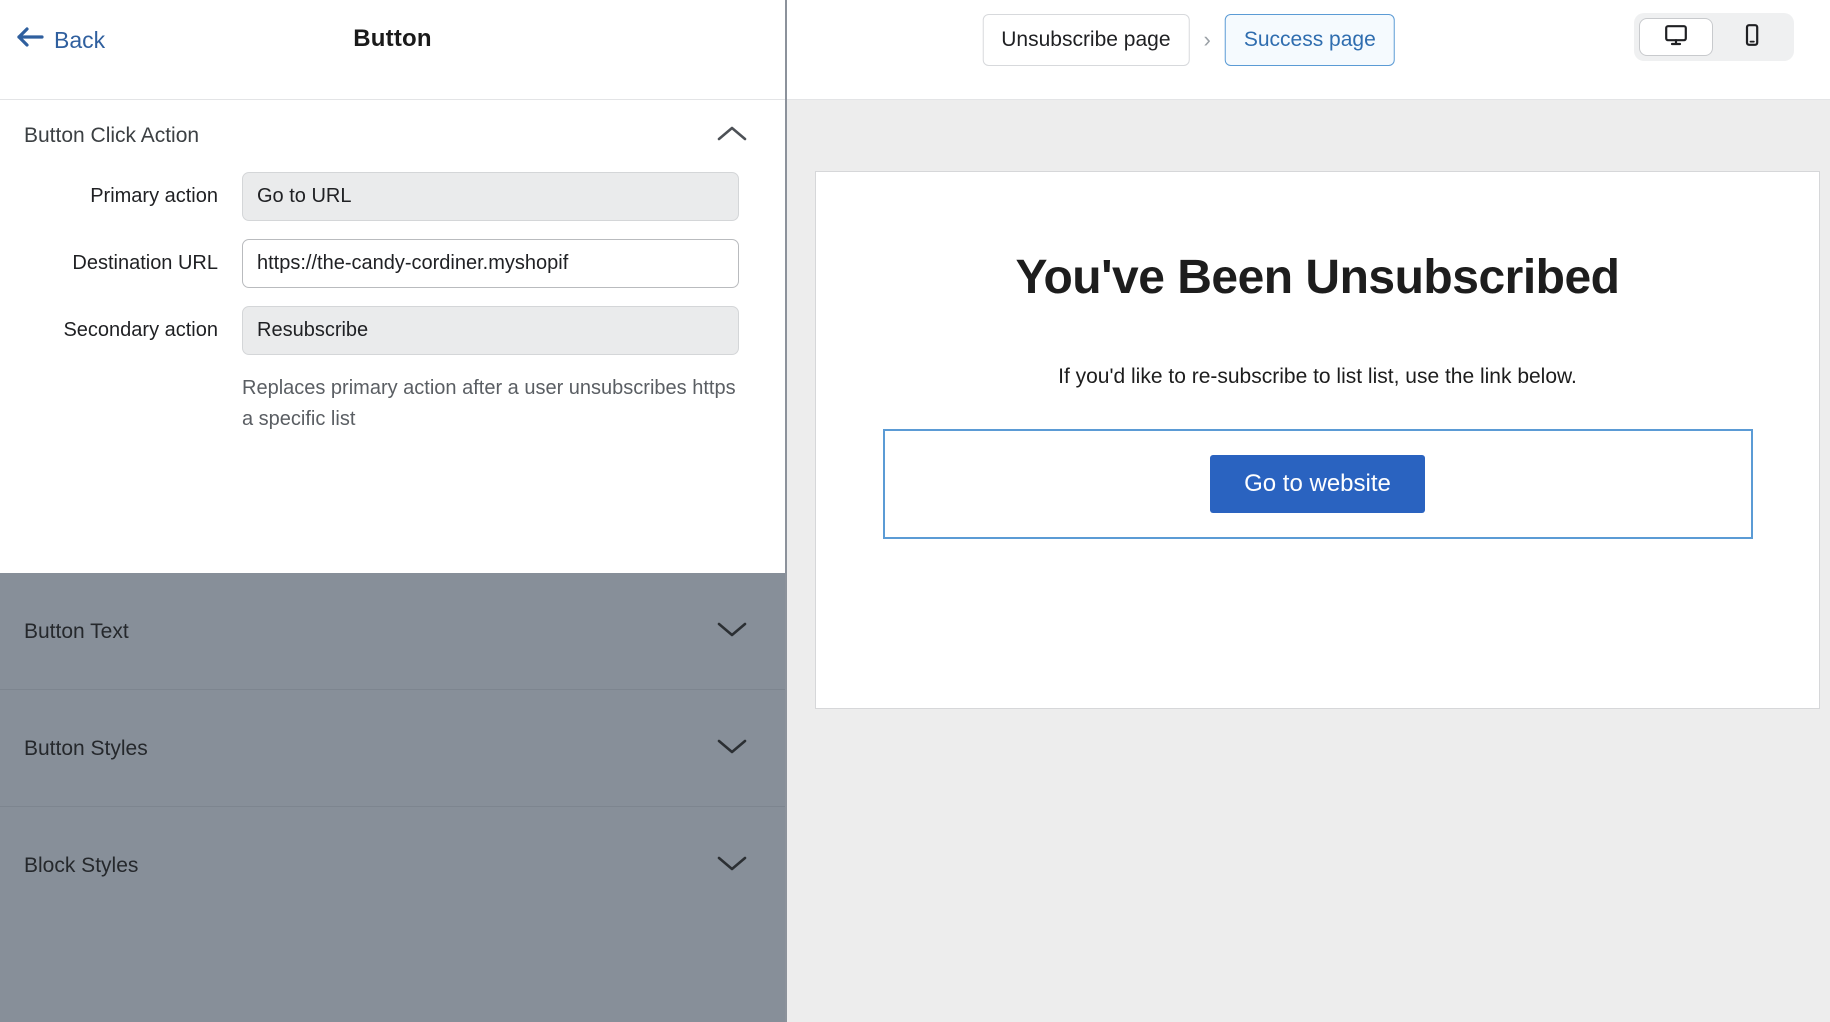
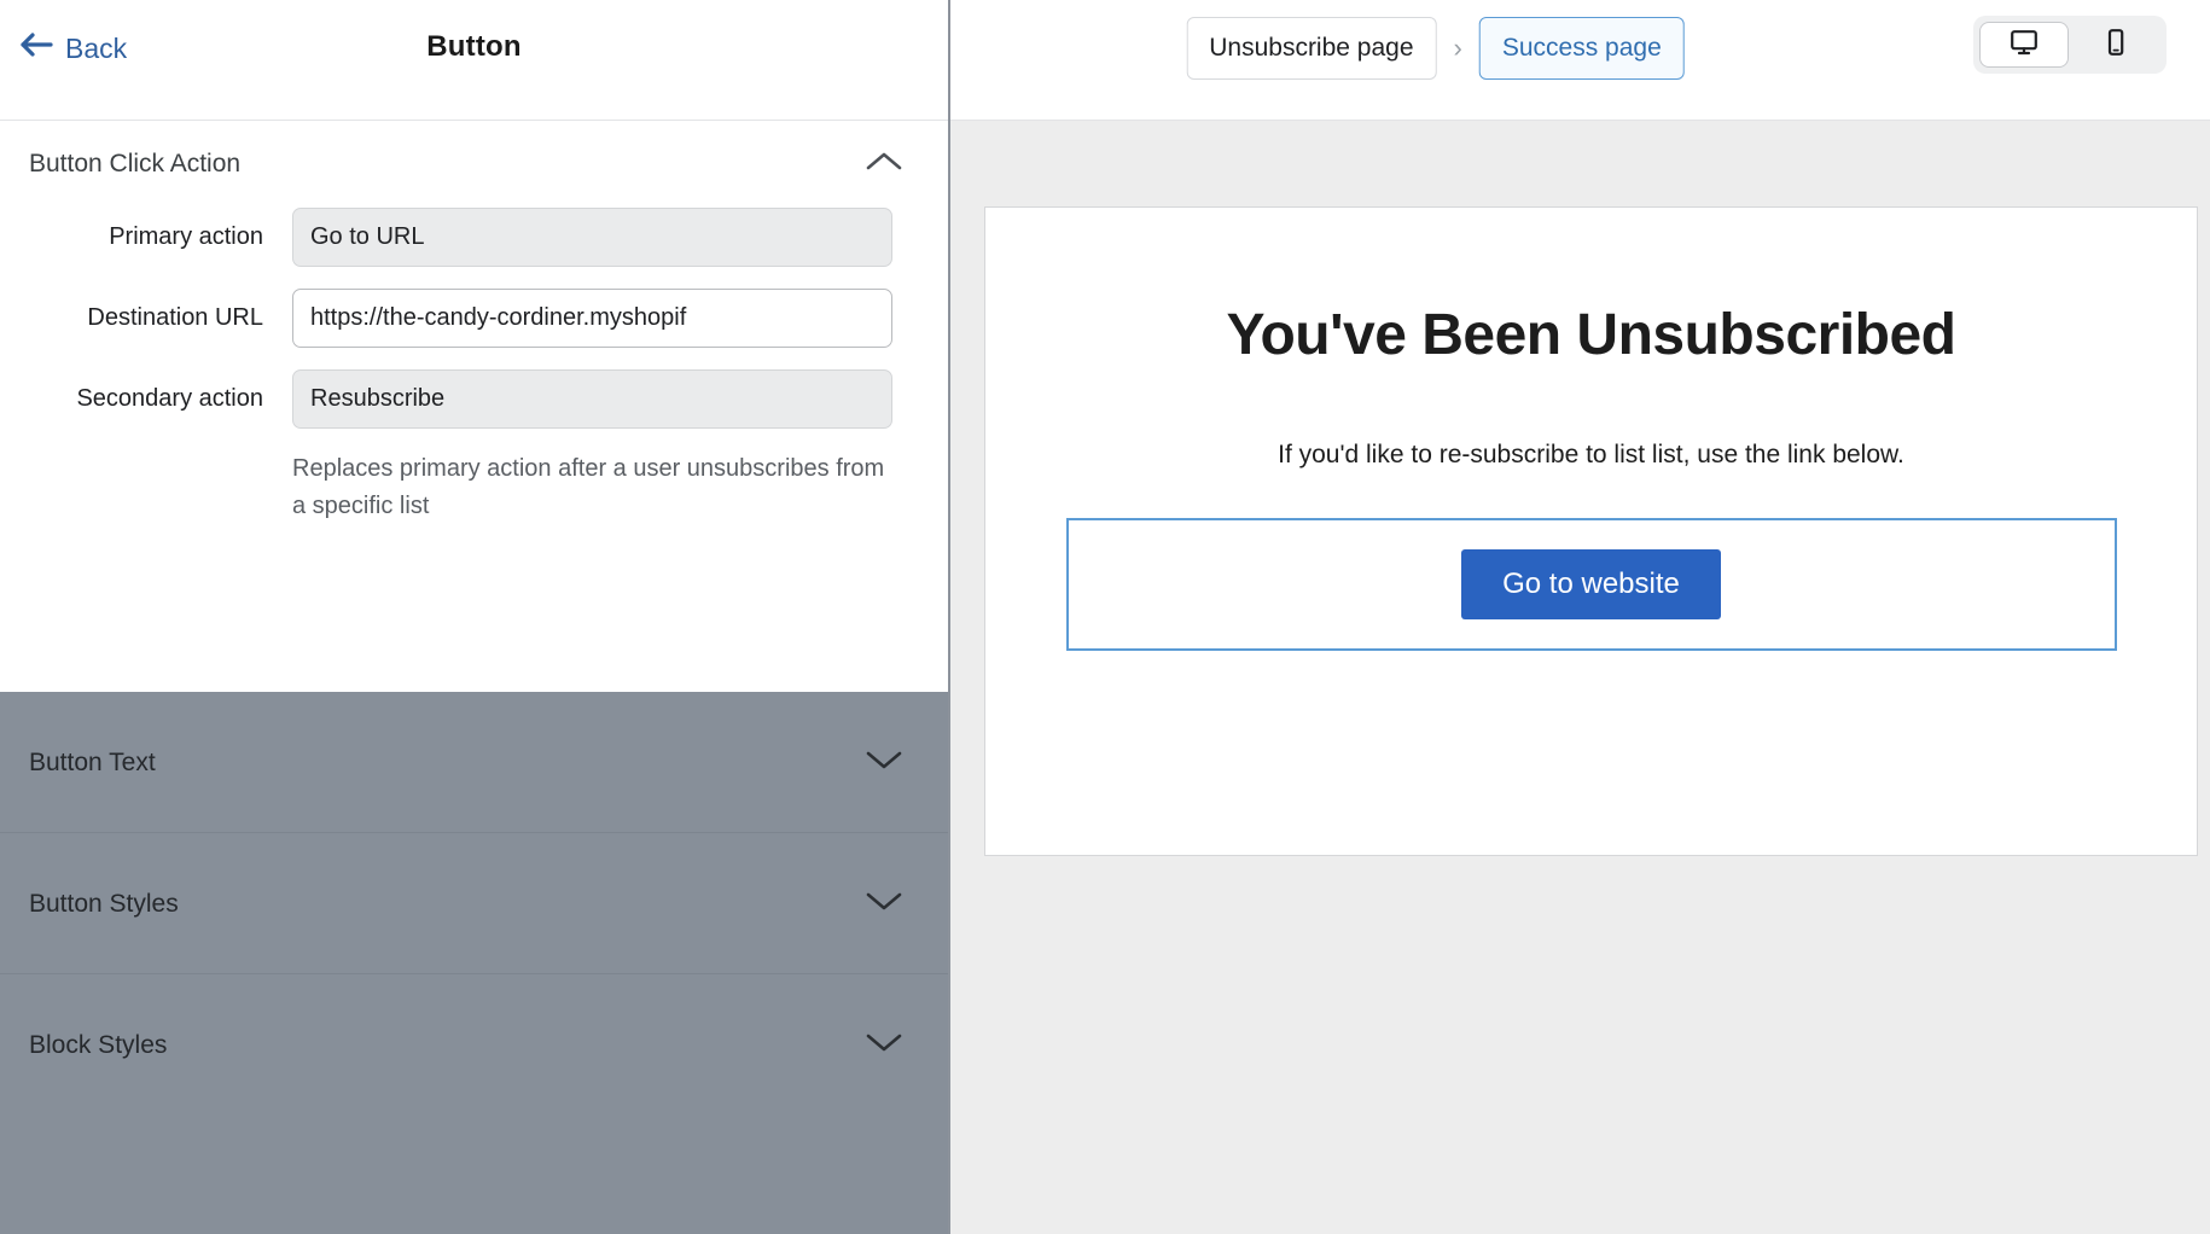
  Back
  Button
  Button Click Action
  Primary action
  Go to URL
  Destination URL
  https://the-candy-cordiner.myshopif
  Secondary action
  Resubscribe
- Replaces primary action after a user unsubscribes https a specific list
+ Replaces primary action after a user unsubscribes from a specific list
  Button Text
  Button Styles
  Block Styles
  Unsubscribe page
  ›
  Success page
  You've Been Unsubscribed
  If you'd like to re-subscribe to list list, use the link below.
  Go to website
